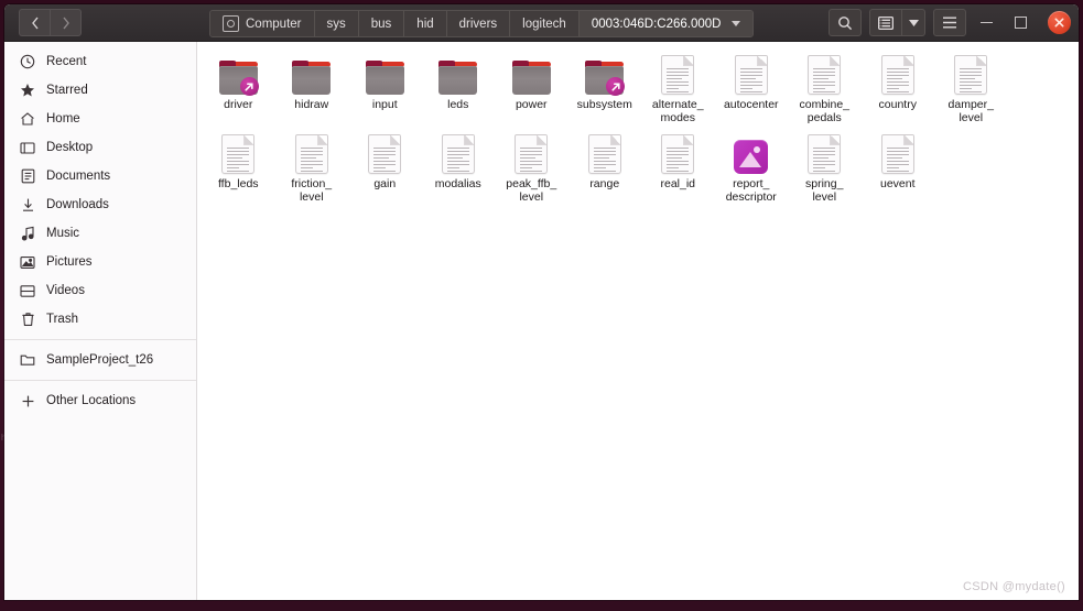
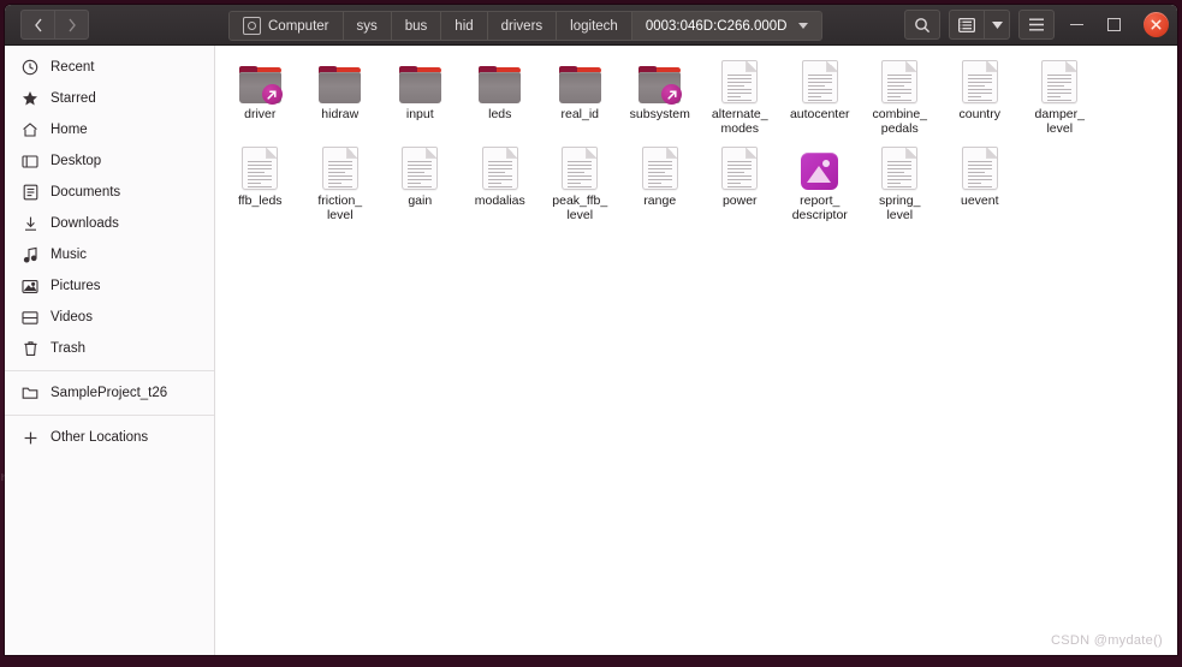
  Computer
  sys
  bus
  hid
  drivers
  logitech
  0003:046D:C266.000D
  Recent
  Starred
  Home
  Desktop
  Documents
  Downloads
  Music
  Pictures
  Videos
  Trash
  SampleProject_t26
  Other Locations
  driver
  hidraw
  input
  leds
- power
+ real_id
  subsystem
  alternate_
  modes
  autocenter
  combine_
  pedals
  country
  damper_
  level
  ffb_leds
  friction_
  level
  gain
  modalias
  peak_ffb_
  level
  range
- real_id
+ power
  report_
  descriptor
  spring_
  level
  uevent
  CSDN @mydate()
